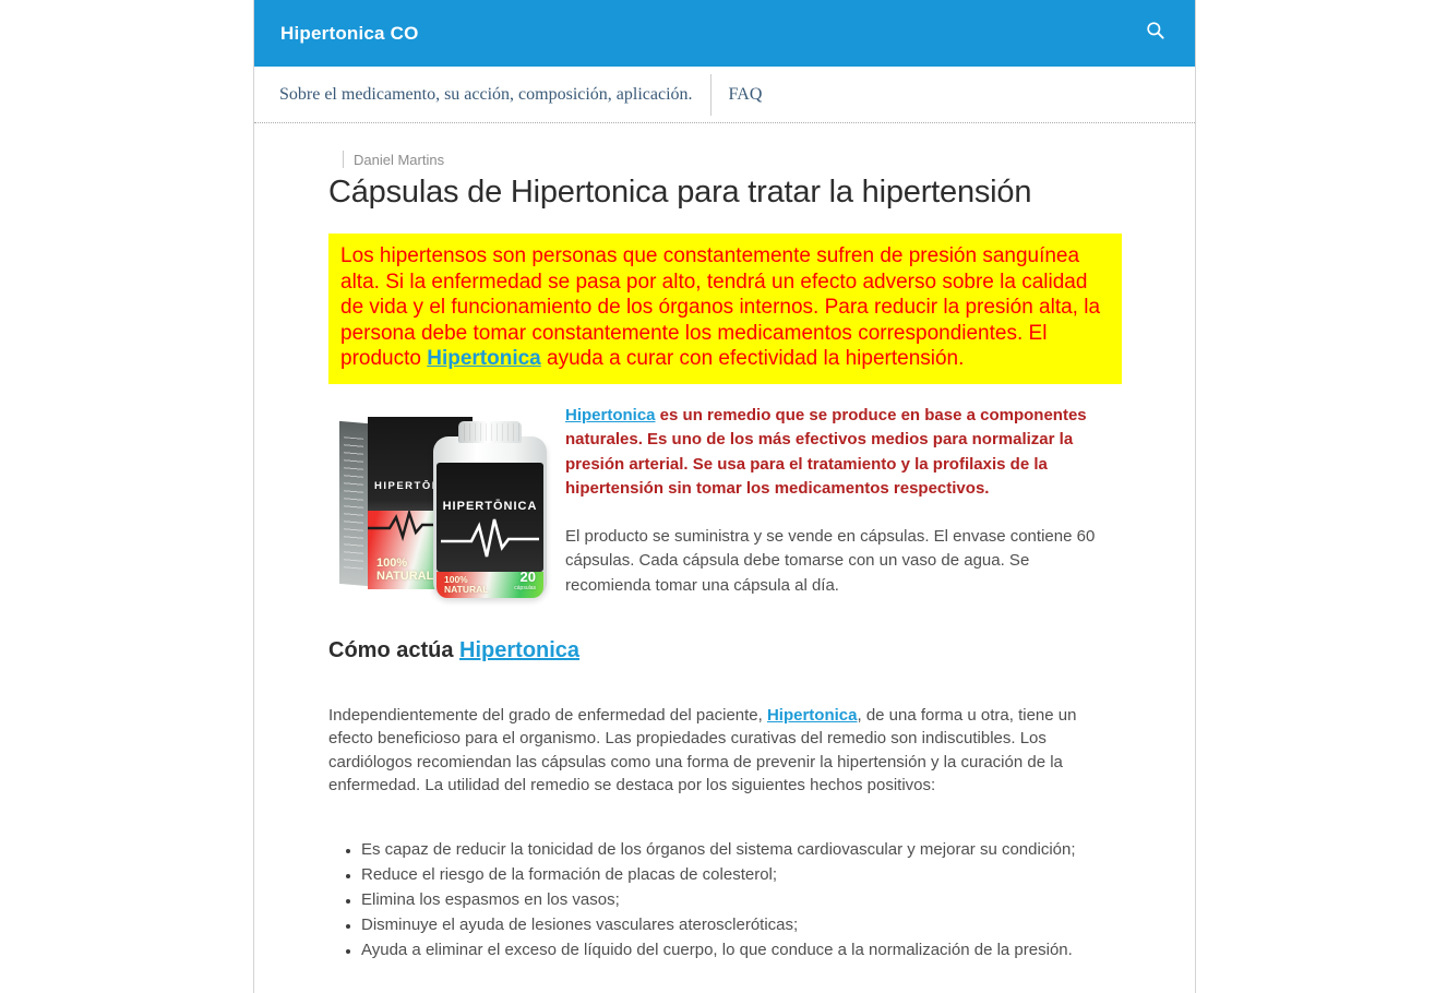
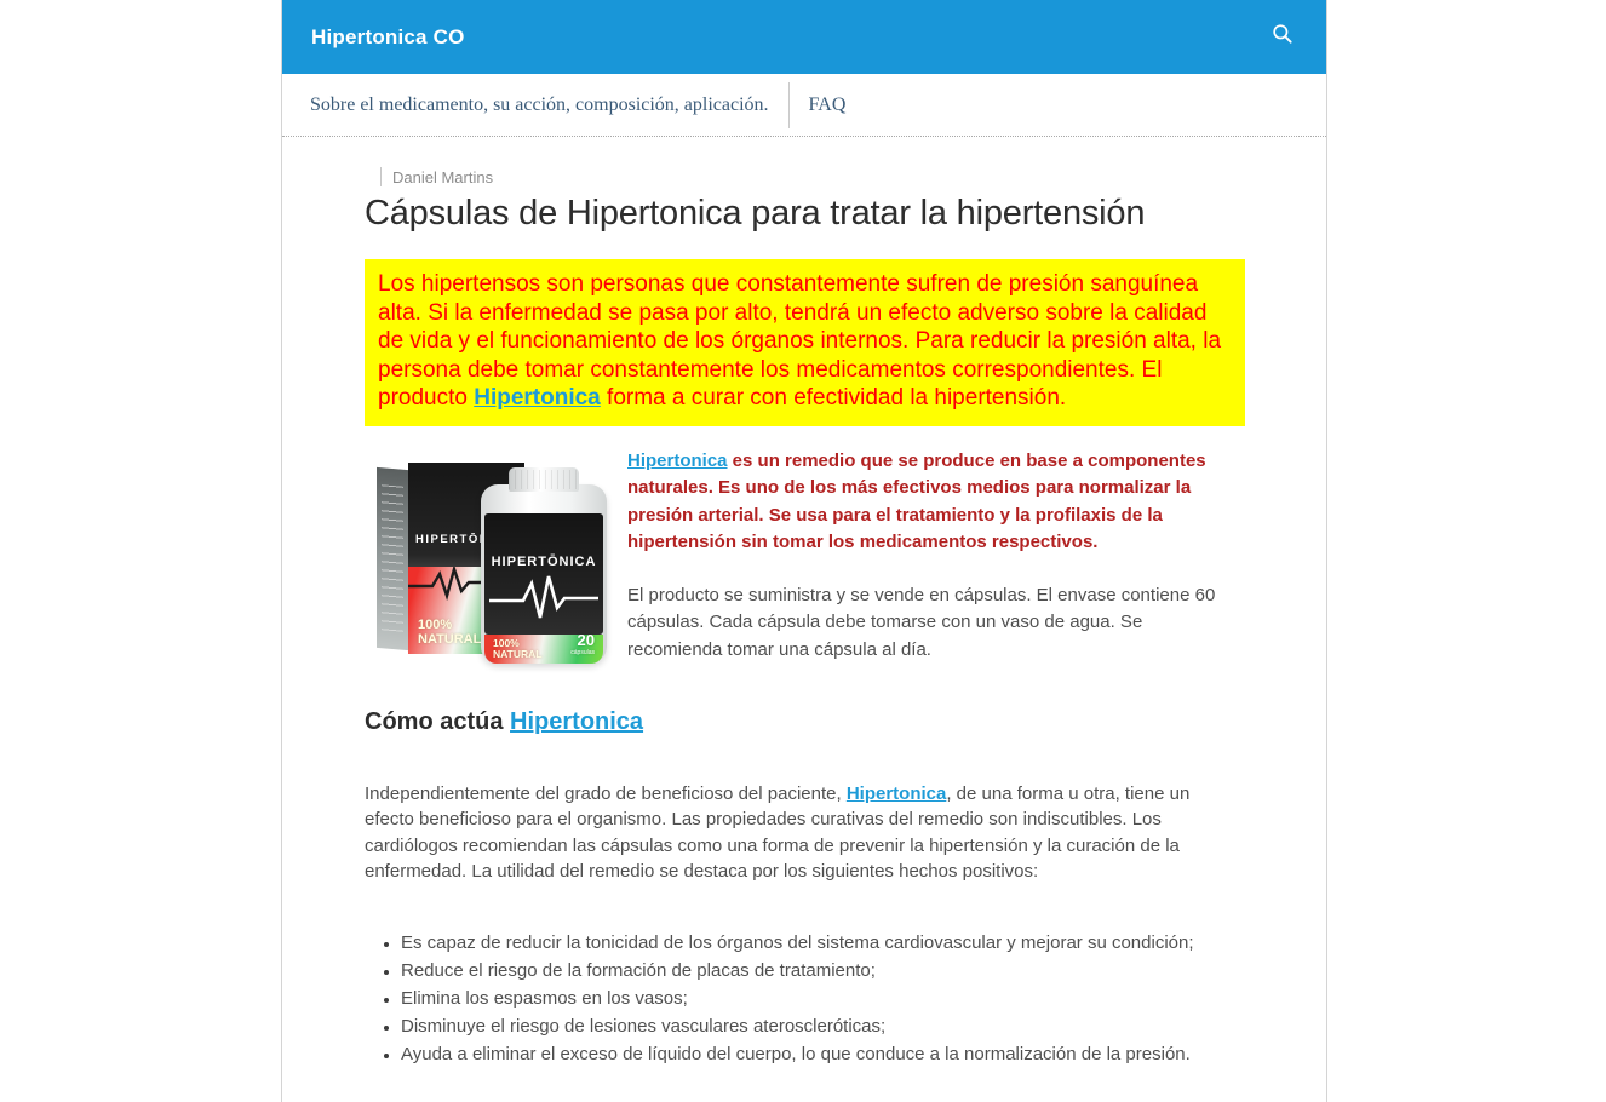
  Hipertonica CO
  Sobre el medicamento, su acción, composición, aplicación.
  FAQ
  Daniel Martins
  Cápsulas de Hipertonica para tratar la hipertensión
- Los hipertensos son personas que constantemente sufren de presión sanguínea alta. Si la enfermedad se pasa por alto, tendrá un efecto adverso sobre la calidad de vida y el funcionamiento de los órganos internos. Para reducir la presión alta, la persona debe tomar constantemente los medicamentos correspondientes. El producto Hipertonica ayuda a curar con efectividad la hipertensión.
+ Los hipertensos son personas que constantemente sufren de presión sanguínea alta. Si la enfermedad se pasa por alto, tendrá un efecto adverso sobre la calidad de vida y el funcionamiento de los órganos internos. Para reducir la presión alta, la persona debe tomar constantemente los medicamentos correspondientes. El producto Hipertonica forma a curar con efectividad la hipertensión.
  100%
  NATURAL
  HIPERTŌNICA
  100%
  NATURAL
  20
  Hipertonica es un remedio que se produce en base a componentes naturales. Es uno de los más efectivos medios para normalizar la presión arterial. Se usa para el tratamiento y la profilaxis de la hipertensión sin tomar los medicamentos respectivos.
  El producto se suministra y se vende en cápsulas. El envase contiene 60 cápsulas. Cada cápsula debe tomarse con un vaso de agua. Se recomienda tomar una cápsula al día.
  Cómo actúa Hipertonica
- Independientemente del grado de enfermedad del paciente, Hipertonica, de una forma u otra, tiene un efecto beneficioso para el organismo. Las propiedades curativas del remedio son indiscutibles. Los cardiólogos recomiendan las cápsulas como una forma de prevenir la hipertensión y la curación de la enfermedad. La utilidad del remedio se destaca por los siguientes hechos positivos:
+ Independientemente del grado de beneficioso del paciente, Hipertonica, de una forma u otra, tiene un efecto beneficioso para el organismo. Las propiedades curativas del remedio son indiscutibles. Los cardiólogos recomiendan las cápsulas como una forma de prevenir la hipertensión y la curación de la enfermedad. La utilidad del remedio se destaca por los siguientes hechos positivos:
  Es capaz de reducir la tonicidad de los órganos del sistema cardiovascular y mejorar su condición;
- Reduce el riesgo de la formación de placas de colesterol;
+ Reduce el riesgo de la formación de placas de tratamiento;
  Elimina los espasmos en los vasos;
- Disminuye el ayuda de lesiones vasculares ateroscleróticas;
+ Disminuye el riesgo de lesiones vasculares ateroscleróticas;
  Ayuda a eliminar el exceso de líquido del cuerpo, lo que conduce a la normalización de la presión.
